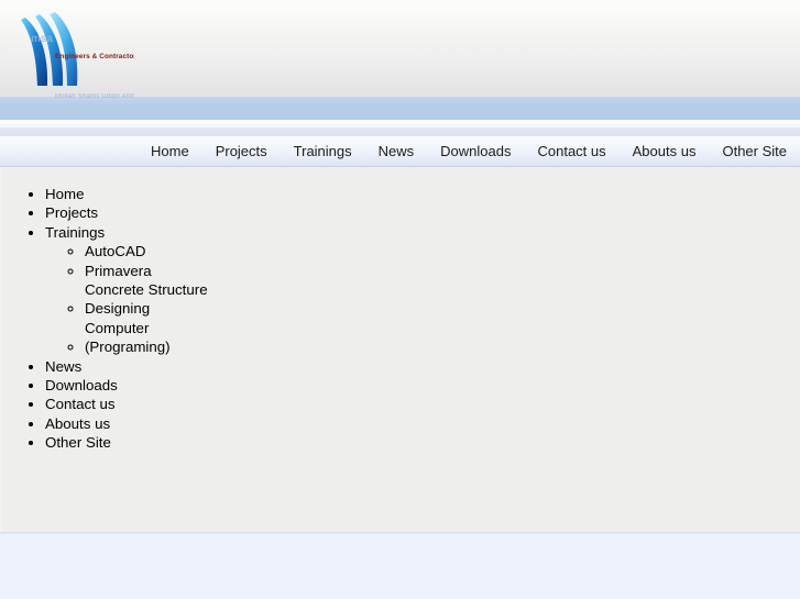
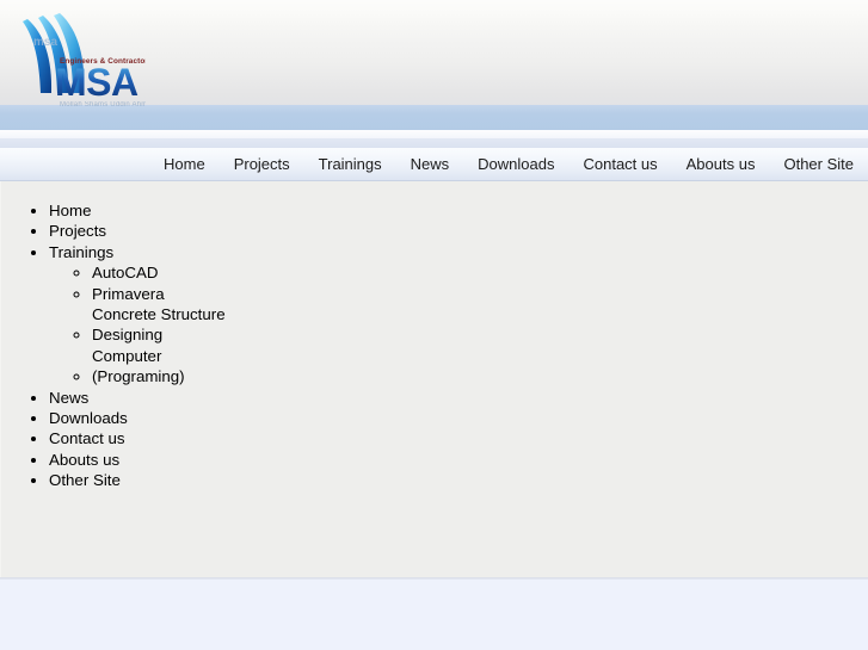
  msa
+ MSA
  Home
  Projects
  Trainings
  News
  Downloads
  Contact us
  Abouts us
  Other Site
  Home
  Projects
  Trainings
  AutoCAD
  Primavera
  Concrete Structure Designing
  Computer (Programing)
  News
  Downloads
  Contact us
  Abouts us
  Other Site
